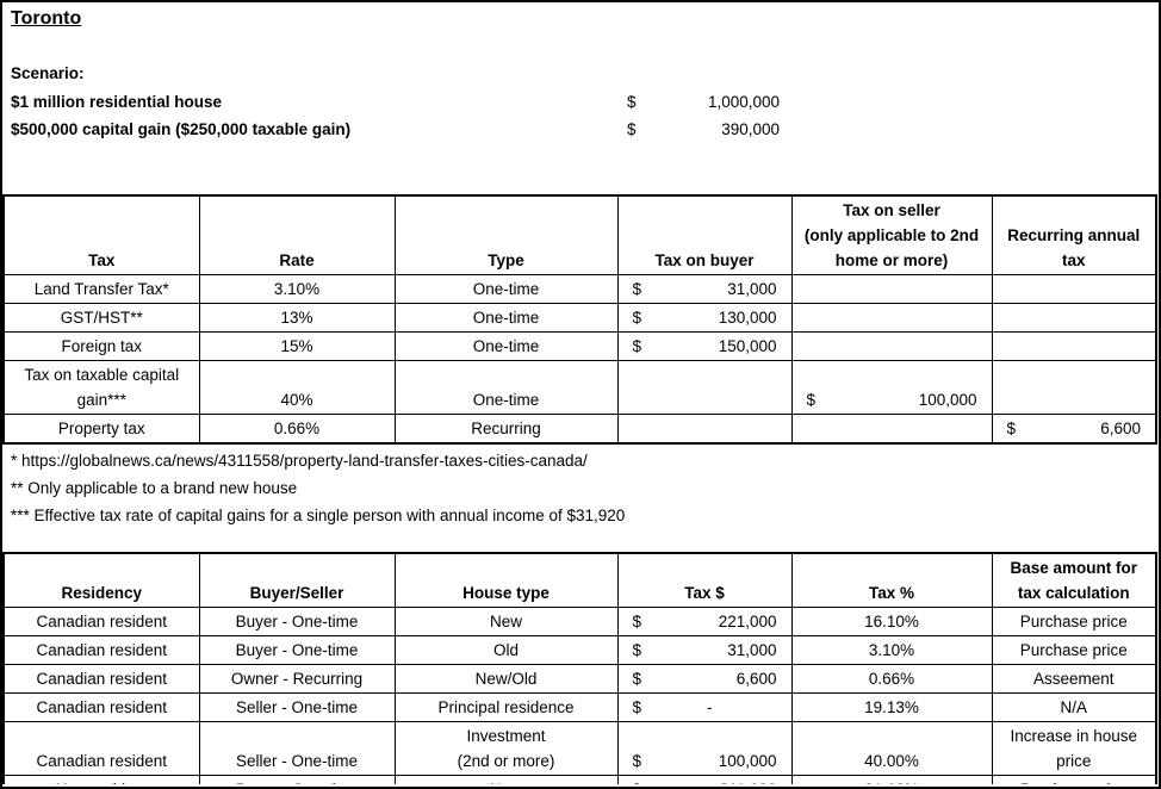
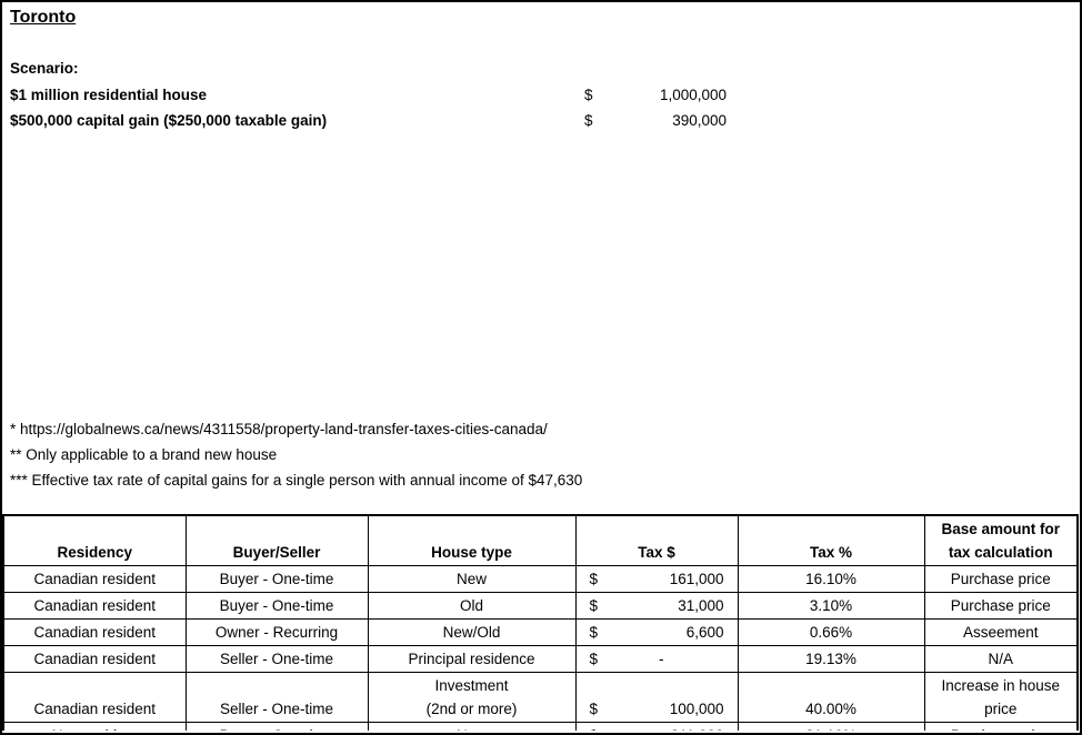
  Toronto
  Scenario:
  $1 million residential house
  $
  1,000,000
  $500,000 capital gain ($250,000 taxable gain)
  $
  390,000
- Tax	Rate	Type	Tax on buyer	Tax on seller (only applicable to 2nd home or more)	Recurring annual tax
- Land Transfer Tax*	3.10%	One-time	$ 31,000
- GST/HST**	13%	One-time	$ 130,000
- Foreign tax	15%	One-time	$ 150,000
- Tax on taxable capital gain***	40%	One-time		$ 100,000
- Property tax	0.66%	Recurring			$ 6,600
  * https://globalnews.ca/news/4311558/property-land-transfer-taxes-cities-canada/
  ** Only applicable to a brand new house
- *** Effective tax rate of capital gains for a single person with annual income of $31,920
+ *** Effective tax rate of capital gains for a single person with annual income of $47,630
  Residency	Buyer/Seller	House type	Tax $	Tax %	Base amount for tax calculation
- Canadian resident	Buyer - One-time	New	$ 221,000	16.10%	Purchase price
+ Canadian resident	Buyer - One-time	New	$ 161,000	16.10%	Purchase price
  Canadian resident	Buyer - One-time	Old	$ 31,000	3.10%	Purchase price
  Canadian resident	Owner - Recurring	New/Old	$ 6,600	0.66%	Asseement
  Canadian resident	Seller - One-time	Principal residence	$ -	19.13%	N/A
  Canadian resident	Seller - One-time	Investment (2nd or more)	$ 100,000	40.00%	Increase in house price
